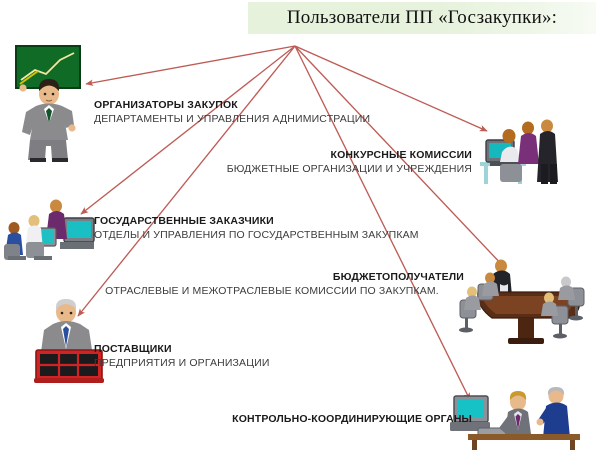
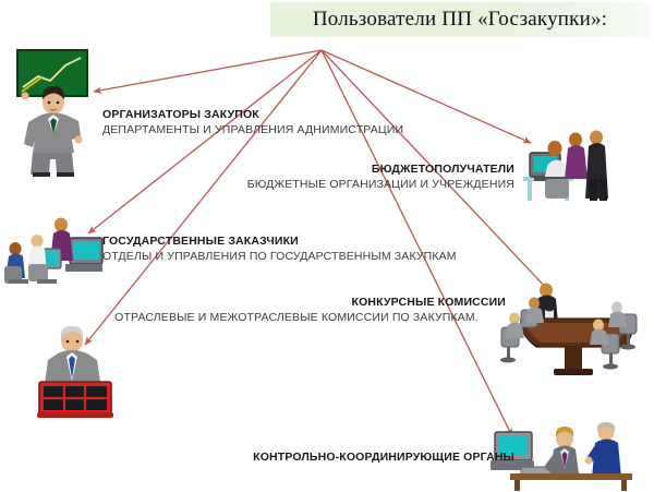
  Пользователи ПП «Госзакупки»:
  ОРГАНИЗАТОРЫ ЗАКУПОК
  ДЕПАРТАМЕНТЫ И УПРАВЛЕНИЯ АДНИМИСТРАЦИИ
- КОНКУРСНЫЕ КОМИССИИ
+ БЮДЖЕТОПОЛУЧАТЕЛИ
  БЮДЖЕТНЫЕ ОРГАНИЗАЦИИ И УЧРЕЖДЕНИЯ
  ГОСУДАРСТВЕННЫЕ ЗАКАЗЧИКИ
  ОТДЕЛЫ И УПРАВЛЕНИЯ ПО ГОСУДАРСТВЕННЫМ ЗАКУПКАМ
- БЮДЖЕТОПОЛУЧАТЕЛИ
+ КОНКУРСНЫЕ КОМИССИИ
  ОТРАСЛЕВЫЕ И МЕЖОТРАСЛЕВЫЕ КОМИССИИ ПО ЗАКУПКАМ.
- ПОСТАВЩИКИ
- ПРЕДПРИЯТИЯ И ОРГАНИЗАЦИИ
  КОНТРОЛЬНО-КООРДИНИРУЮЩИЕ ОРГАНЫ
